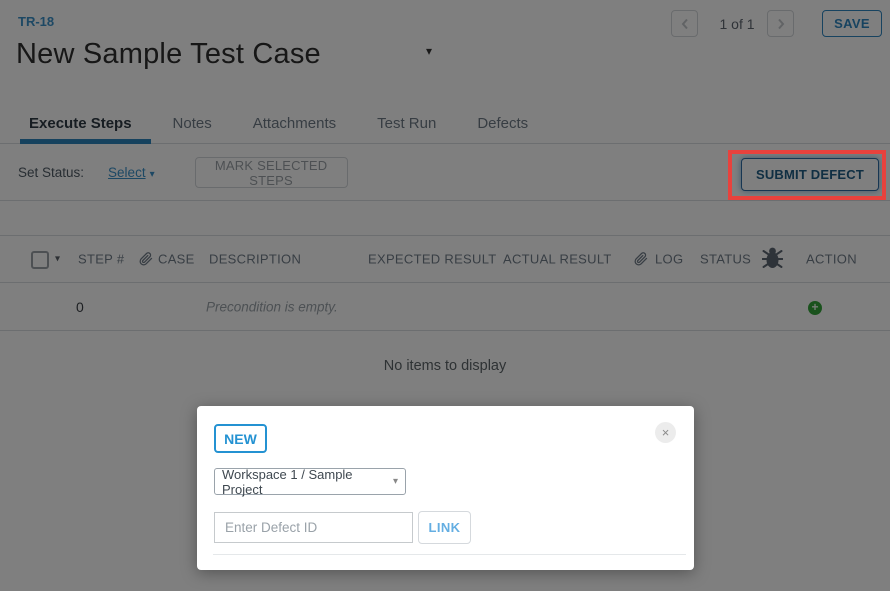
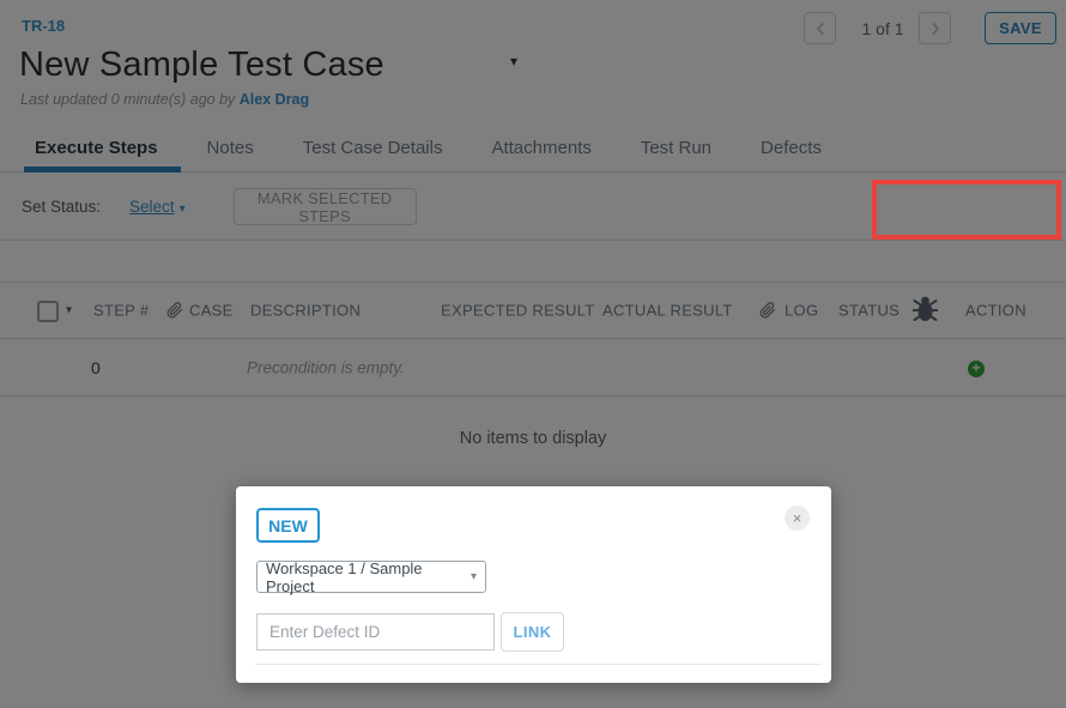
  TR-18
  New Sample Test Case
  ▾
+ Last updated 0 minute(s) ago by Alex Drag
  1 of 1
  SAVE
  Execute Steps
  Notes
+ Test Case Details
  Attachments
  Test Run
  Defects
  Set Status:
  Select ▾
  MARK SELECTED STEPS
- SUBMIT DEFECT
  ▾
  STEP #
  CASE
  DESCRIPTION
  EXPECTED RESULT
  ACTUAL RESULT
  LOG
  STATUS
  ACTION
  0
  Precondition is empty.
  +
  No items to display
  NEW
  ×
  Workspace 1 / Sample Project
  ▾
  Enter Defect ID
  LINK
